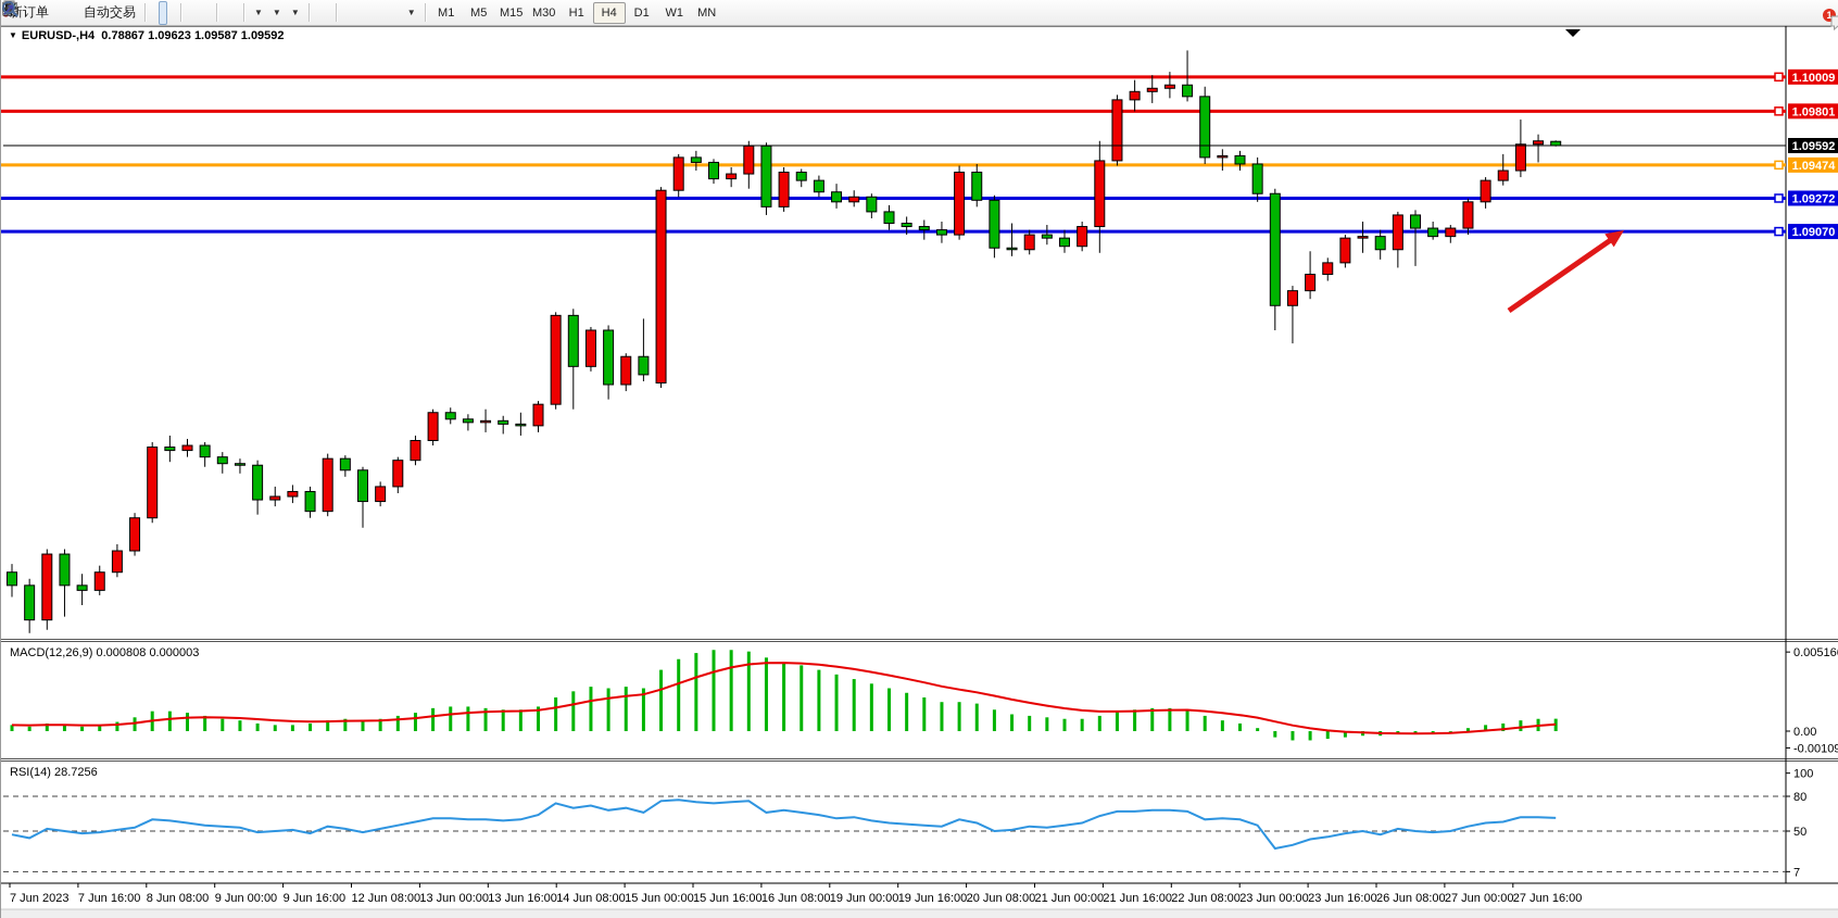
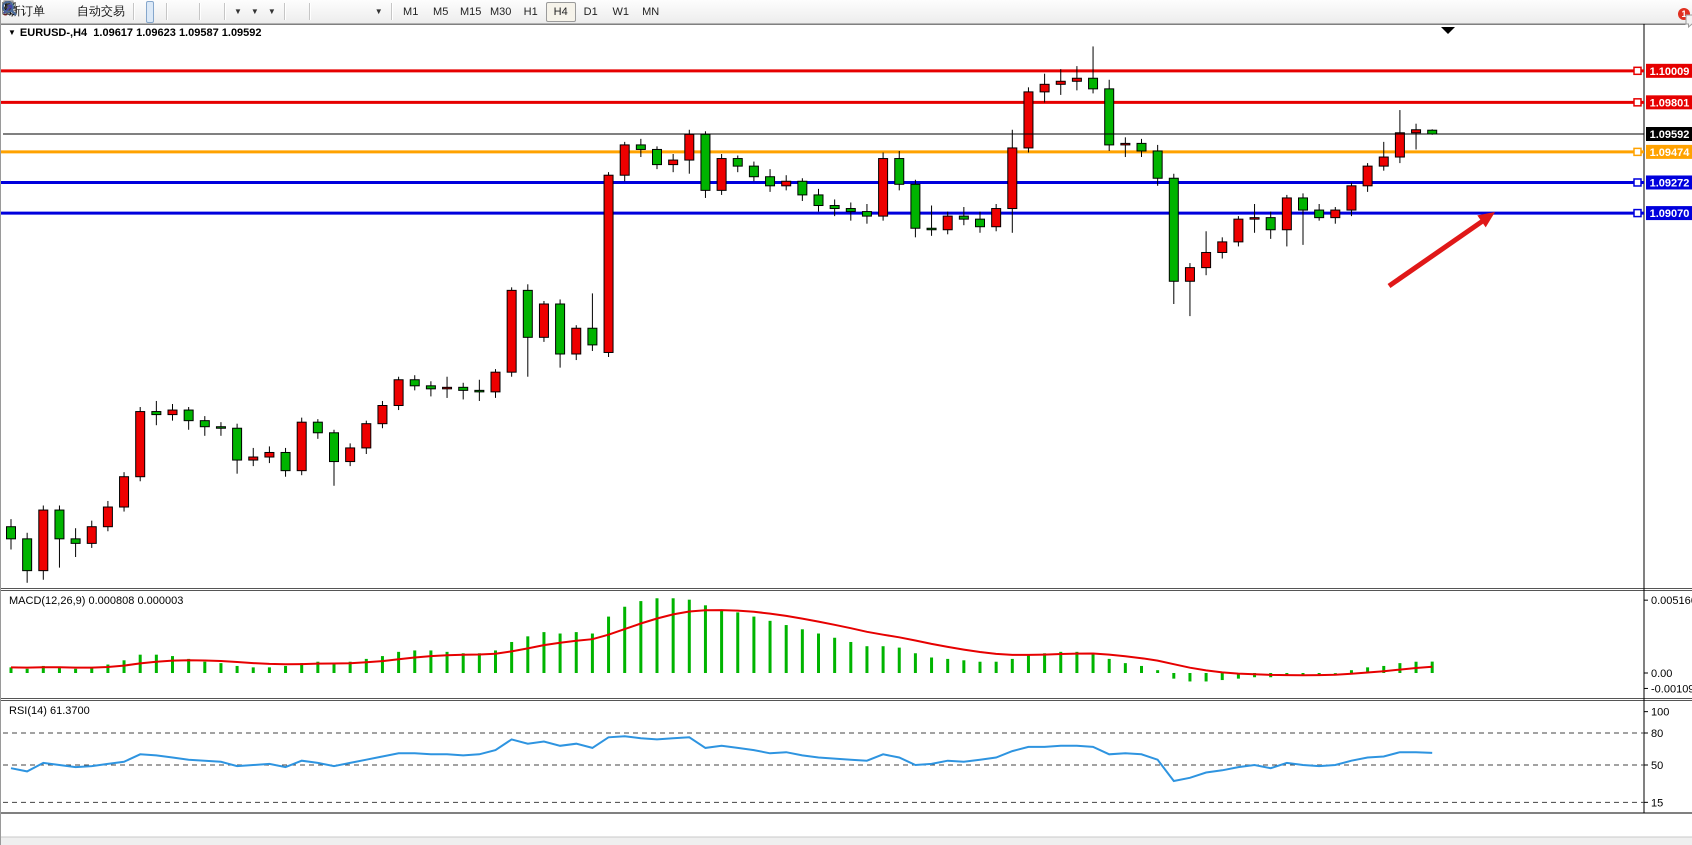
  自动交易
  ▼
  ▼
  ▼
  A
  T
  ▼
  M1 M5 M15 M30 H1 H4 D1 W1 MN
  1
  1.10009
  1.09801
  1.09474
  1.09272
  1.09070
  1.09592
  0.00516
  0.00
  -0.00109
  100
  80
  50
- 7
+ 15
- 7 Jun 2023
- 7 Jun 16:00
- 8 Jun 08:00
- 9 Jun 00:00
- 9 Jun 16:00
- 12 Jun 08:00
- 13 Jun 00:00
- 13 Jun 16:00
- 14 Jun 08:00
- 15 Jun 00:00
- 15 Jun 16:00
- 16 Jun 08:00
- 19 Jun 00:00
- 19 Jun 16:00
- 20 Jun 08:00
- 21 Jun 00:00
- 21 Jun 16:00
- 22 Jun 08:00
- 23 Jun 00:00
- 23 Jun 16:00
- 26 Jun 08:00
- 27 Jun 00:00
- 27 Jun 16:00
- ▼ EURUSD-,H4 0.78867 1.09623 1.09587 1.09592
+ ▼ EURUSD-,H4 1.09617 1.09623 1.09587 1.09592
  MACD(12,26,9) 0.000808 0.000003
- RSI(14) 28.7256
+ RSI(14) 61.3700
